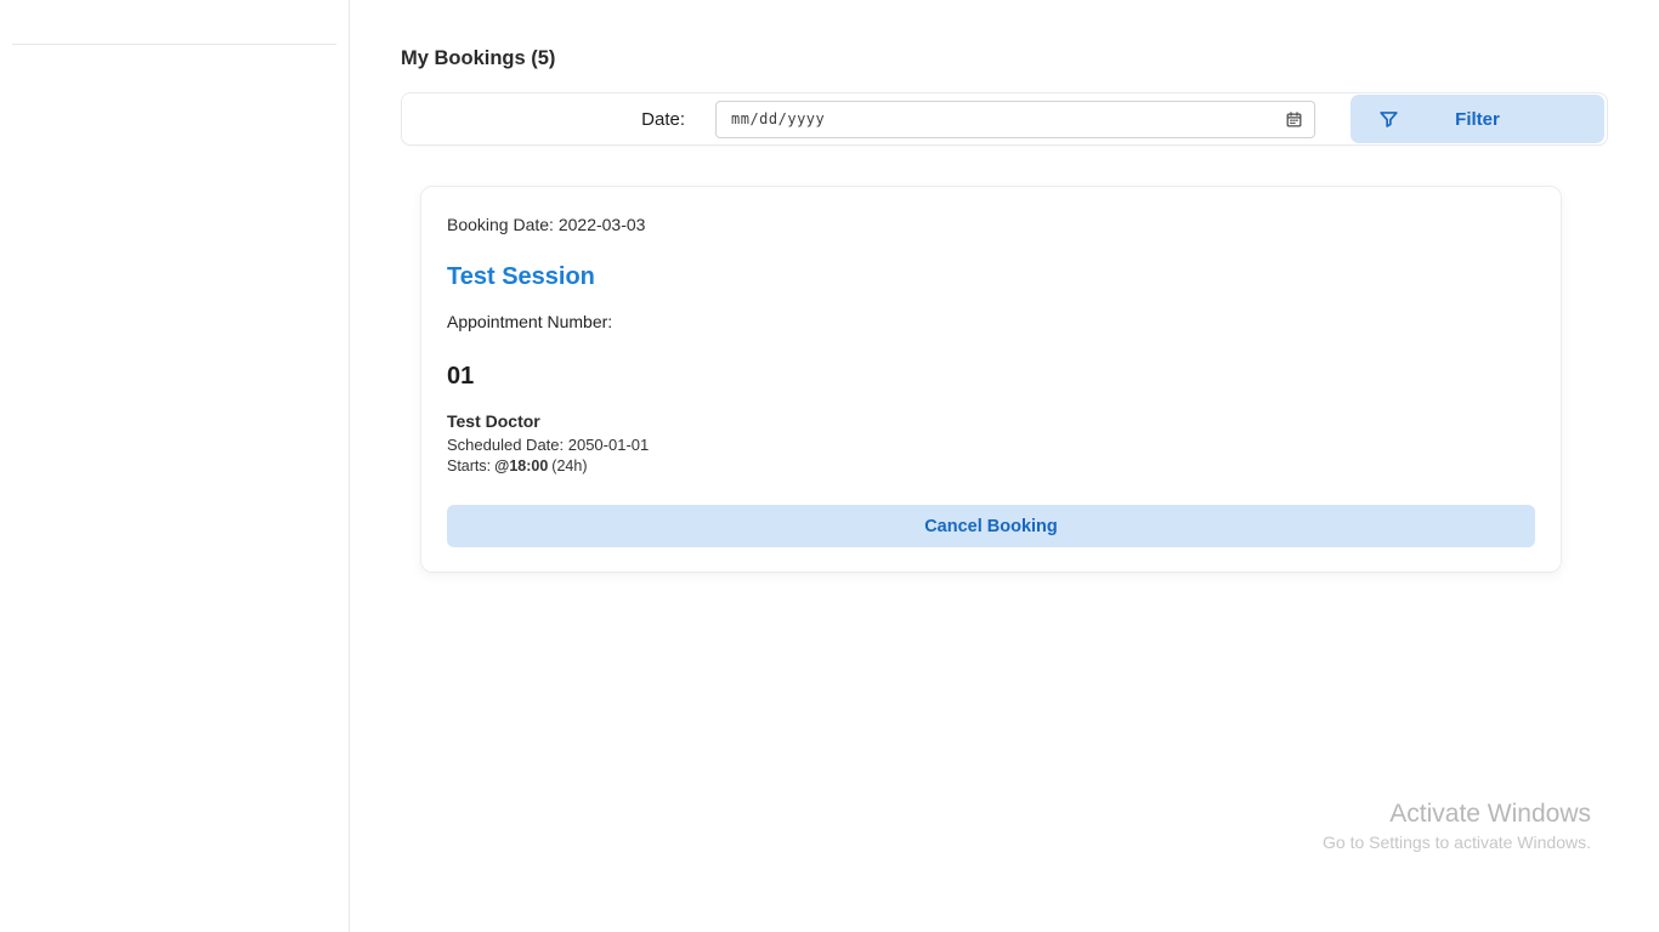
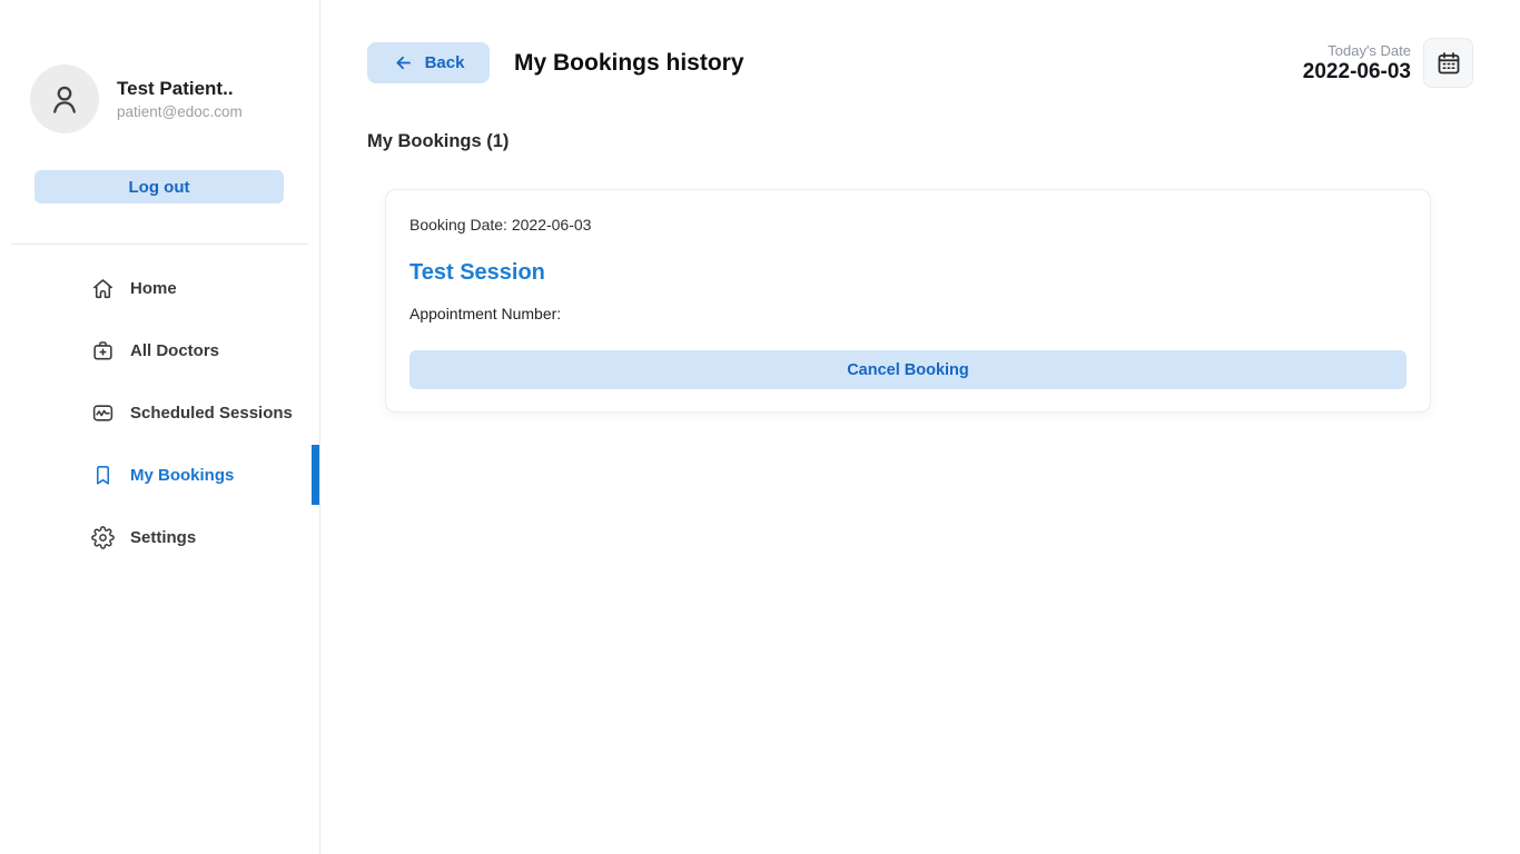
+ Test Patient..
+ patient@edoc.com
+ Log out
+ Home
+ All Doctors
+ Scheduled Sessions
+ My Bookings
+ Settings
+ Back
+ My Bookings history
+ Today's Date
+ 2022-06-03
- My Bookings (5)
+ My Bookings (1)
- Date:
- mm/dd/yyyy
- Filter
- Booking Date: 2022-03-03
+ Booking Date: 2022-06-03
  Test Session
  Appointment Number:
- 01
- Test Doctor
- Scheduled Date: 2050-01-01
- Starts: @18:00 (24h)
  Cancel Booking
- Activate Windows
- Go to Settings to activate Windows.
